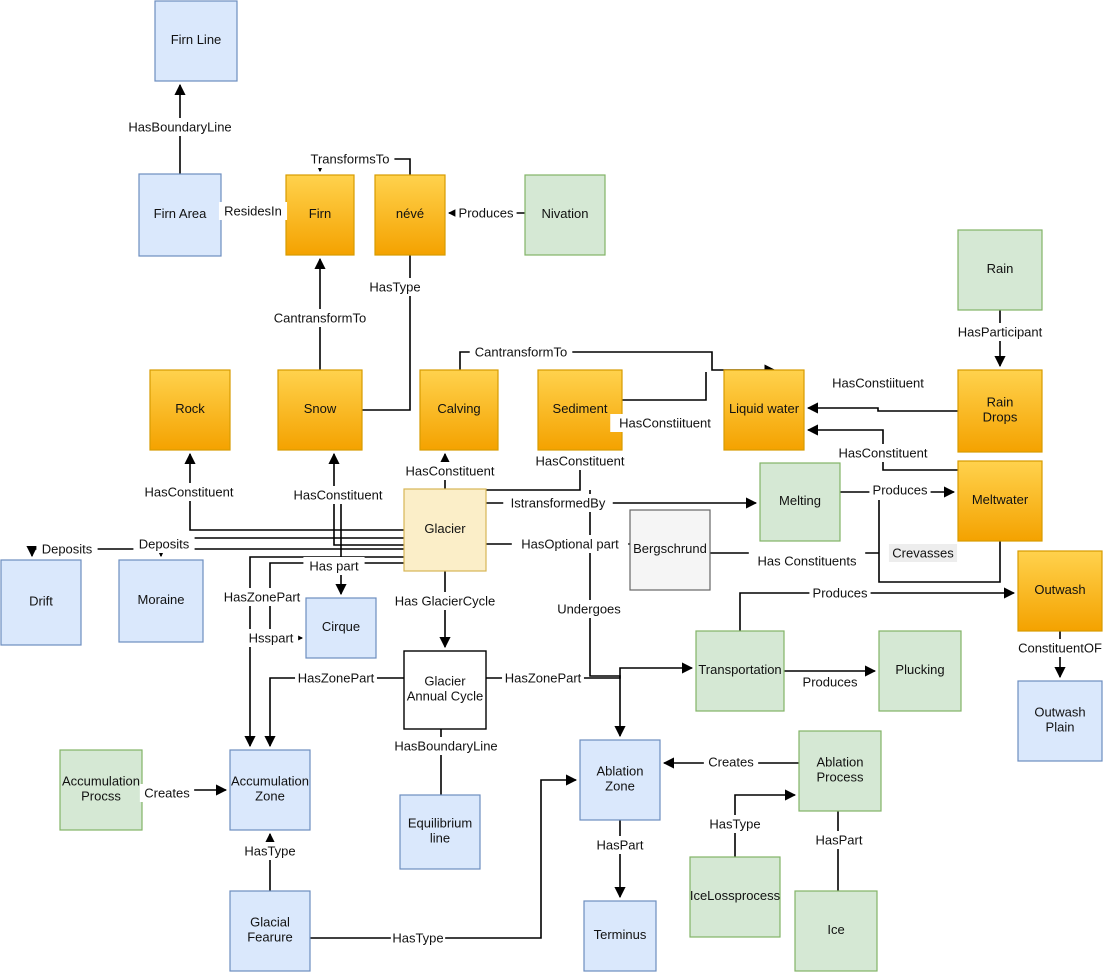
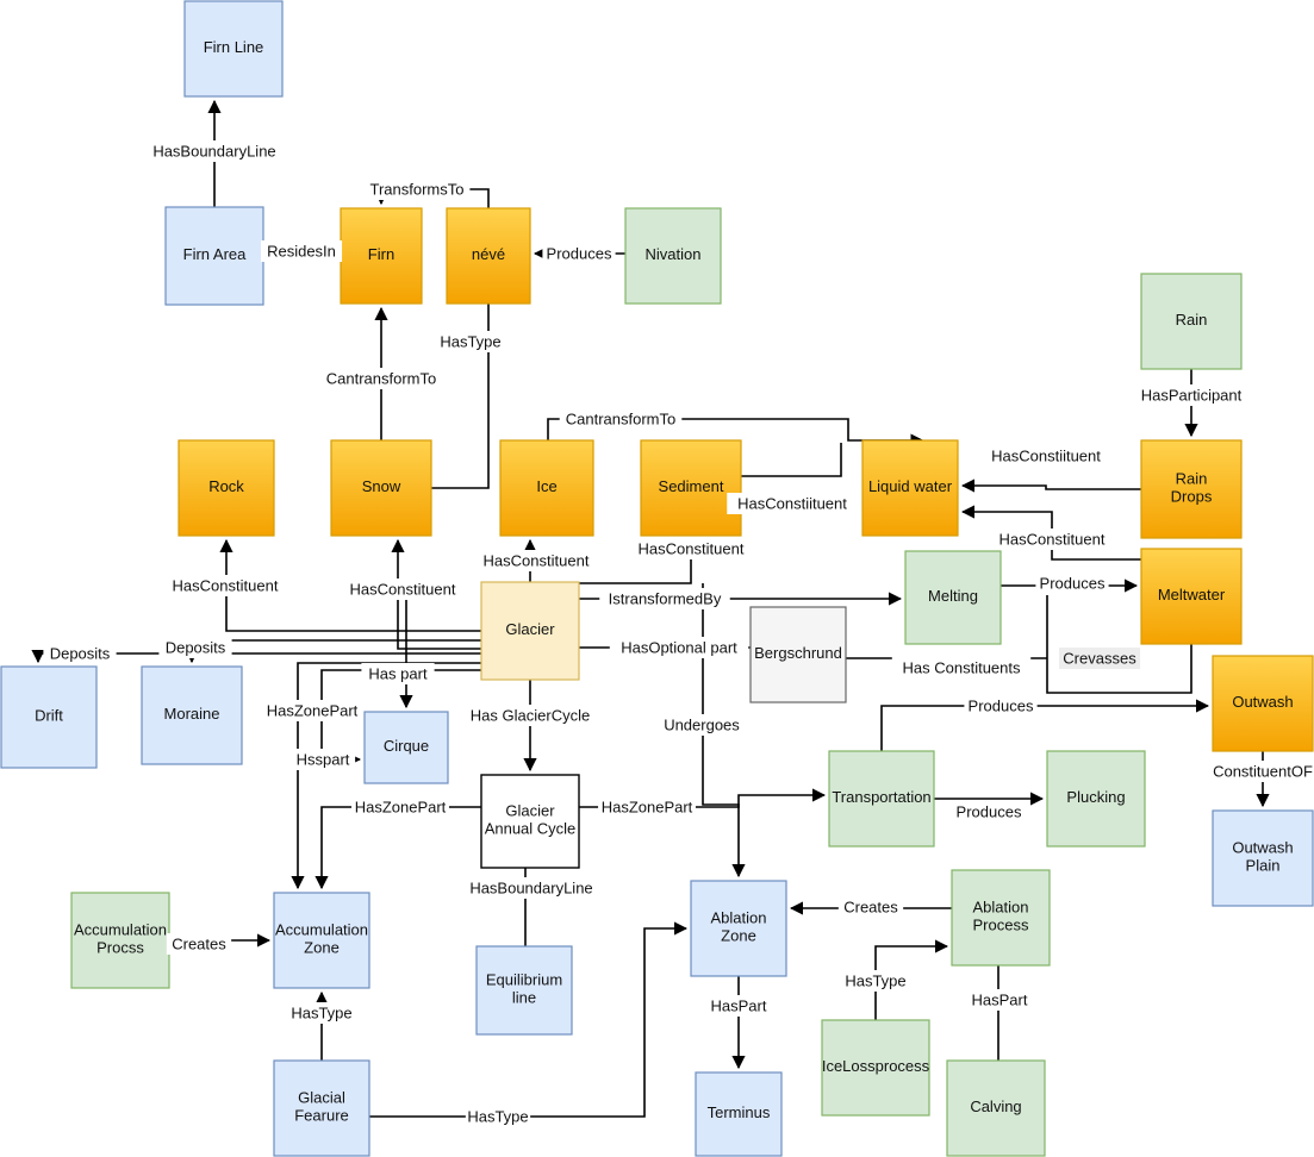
  Firn Line
  Firn Area
  Firn
  névé
  Nivation
  Rain
  Rock
  Snow
- Calving
+ Ice
  Sediment
  Liquid water
  Rain Drops
  Glacier
  Melting
  Meltwater
  Bergschrund
  Drift
  Moraine
  Outwash
  Cirque
  Glacier Annual Cycle
  Transportation
  Plucking
  Outwash Plain
  Accumulation Procss
  Accumulation Zone
  Ablation Zone
  Ablation Process
  Equilibrium line
  IceLossprocess
  Glacial Fearure
  Terminus
- Ice
+ Calving
  HasBoundaryLine
  ResidesIn
  TransformsTo
  Produces
  CantransformTo
  HasType
  CantransformTo
  HasParticipant
  HasConstiituent
  HasConstituent
  HasConstiituent
  HasConstituent
  HasConstituent
  HasConstituent
  HasConstituent
  IstransformedBy
  HasOptional part
  Deposits
  Deposits
  Has part
  HasZonePart
  Has GlacierCycle
  Undergoes
  Has Constituents
  Crevasses
  Produces
  Produces
  ConstituentOF
  Hsspart
  HasZonePart
  HasZonePart
  Produces
  HasBoundaryLine
  Creates
  Creates
  HasType
  HasPart
  HasPart
  HasType
  HasType
